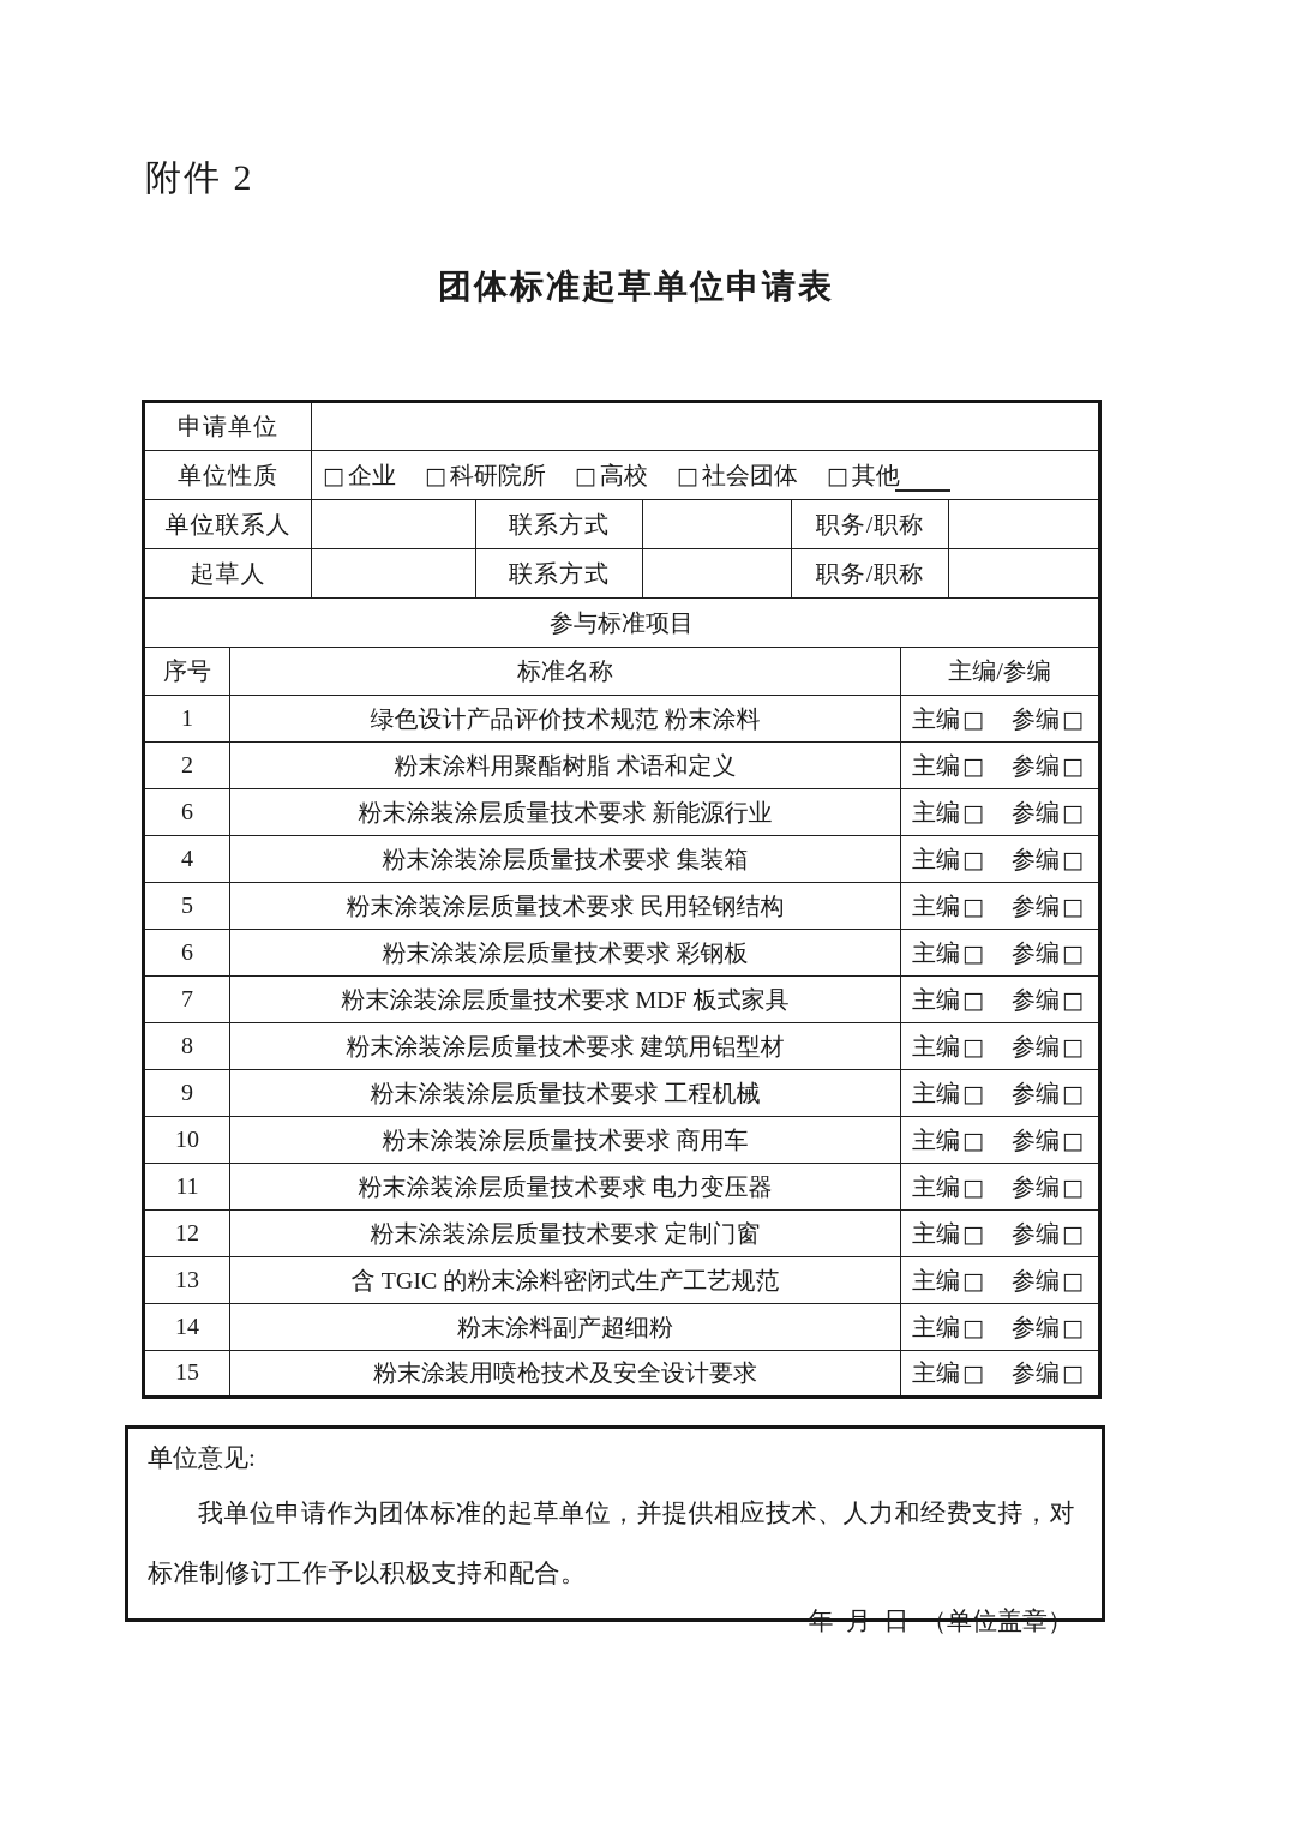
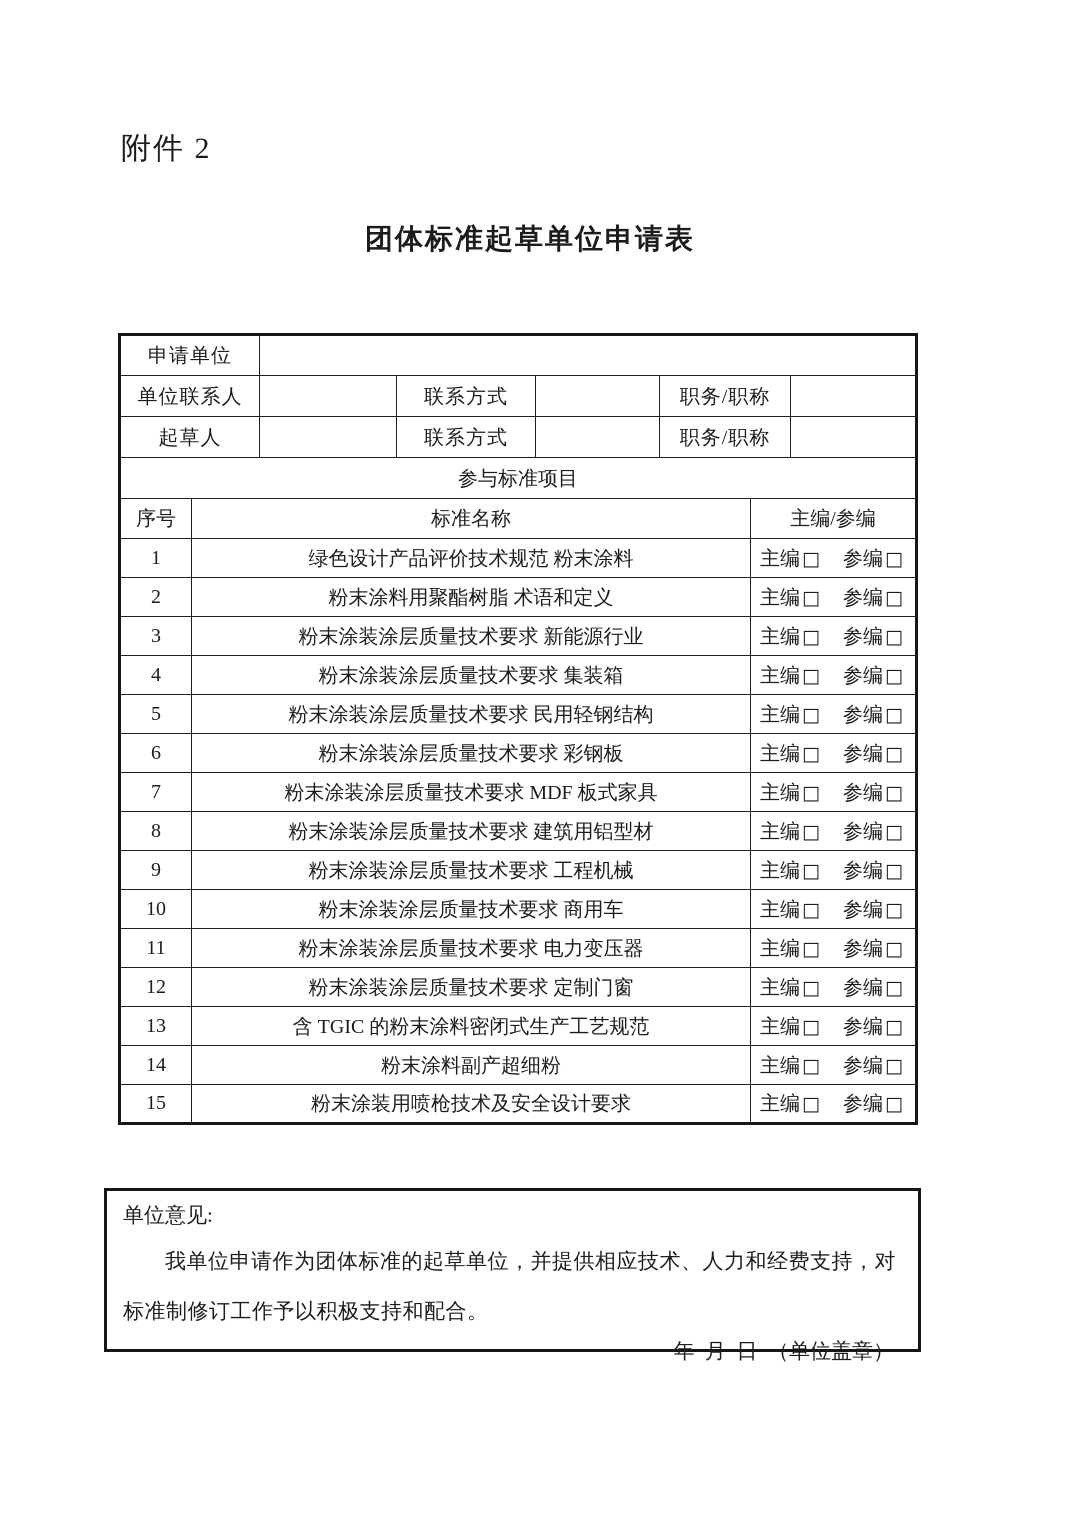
  附件 2
  团体标准起草单位申请表
  申请单位
- 单位性质	□ 企业 □ 科研院所 □ 高校 □ 社会团体 □ 其他
  单位联系人		联系方式		职务/职称
  起草人		联系方式		职务/职称
  参与标准项目
  序号	标准名称	主编/参编
  1	绿色设计产品评价技术规范 粉末涂料	主编□ 参编□
  2	粉末涂料用聚酯树脂 术语和定义	主编□ 参编□
- 6	粉末涂装涂层质量技术要求 新能源行业	主编□ 参编□
+ 3	粉末涂装涂层质量技术要求 新能源行业	主编□ 参编□
  4	粉末涂装涂层质量技术要求 集装箱	主编□ 参编□
  5	粉末涂装涂层质量技术要求 民用轻钢结构	主编□ 参编□
  6	粉末涂装涂层质量技术要求 彩钢板	主编□ 参编□
  7	粉末涂装涂层质量技术要求 MDF 板式家具	主编□ 参编□
  8	粉末涂装涂层质量技术要求 建筑用铝型材	主编□ 参编□
  9	粉末涂装涂层质量技术要求 工程机械	主编□ 参编□
  10	粉末涂装涂层质量技术要求 商用车	主编□ 参编□
  11	粉末涂装涂层质量技术要求 电力变压器	主编□ 参编□
  12	粉末涂装涂层质量技术要求 定制门窗	主编□ 参编□
  13	含 TGIC 的粉末涂料密闭式生产工艺规范	主编□ 参编□
  14	粉末涂料副产超细粉	主编□ 参编□
  15	粉末涂装用喷枪技术及安全设计要求	主编□ 参编□
  单位意见:
  我单位申请作为团体标准的起草单位，并提供相应技术、人力和经费支持，对标准制修订工作予以积极支持和配合。
  年 月 日 （单位盖章）
